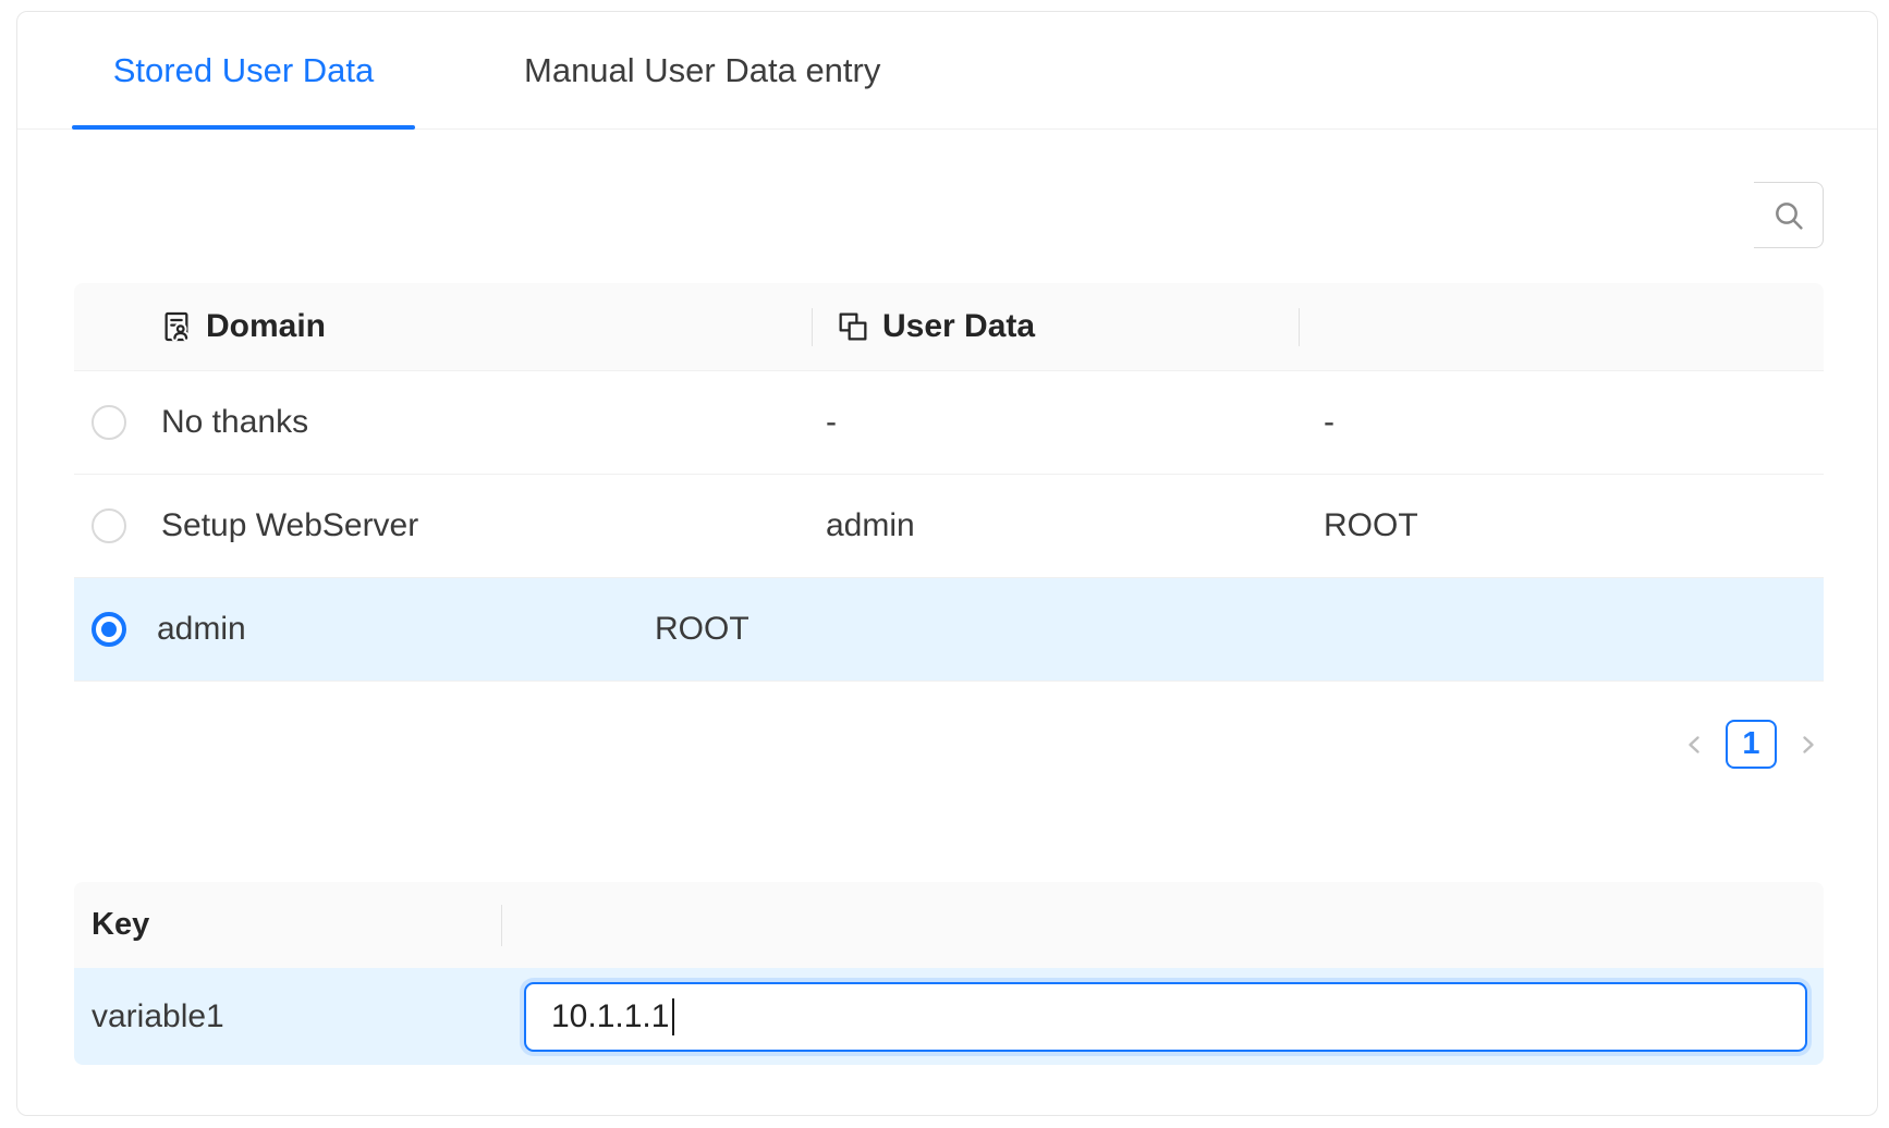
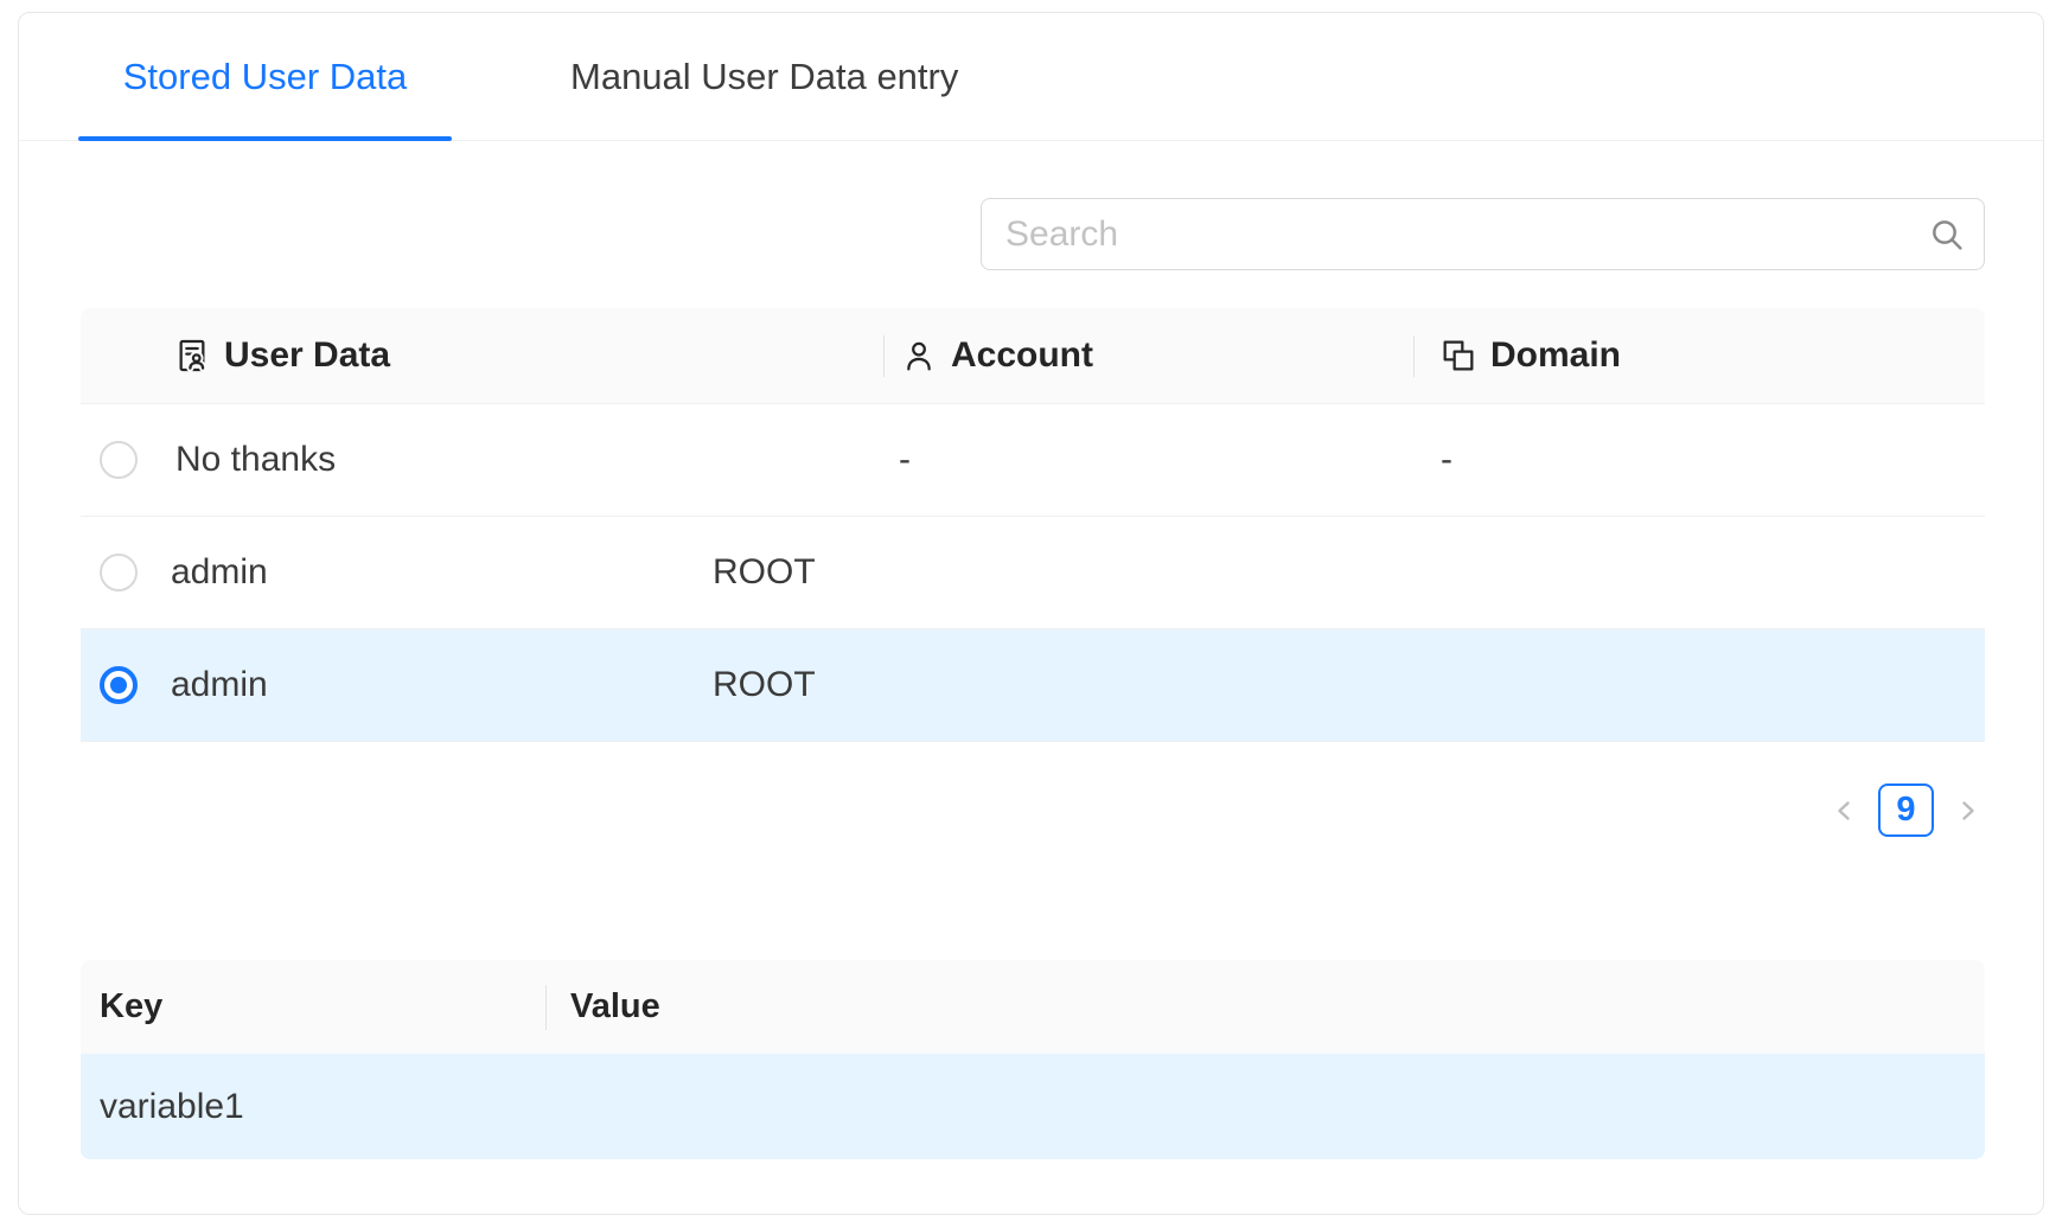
  Stored User Data
  Manual User Data entry
+ Search
- Domain
+ User Data
+ Account
- User Data
+ Domain
  No thanks
  -
  -
- Setup WebServer
  admin
  ROOT
  admin
  ROOT
- 1
+ 9
  Key
+ Value
  variable1
- 10.1.1.1
